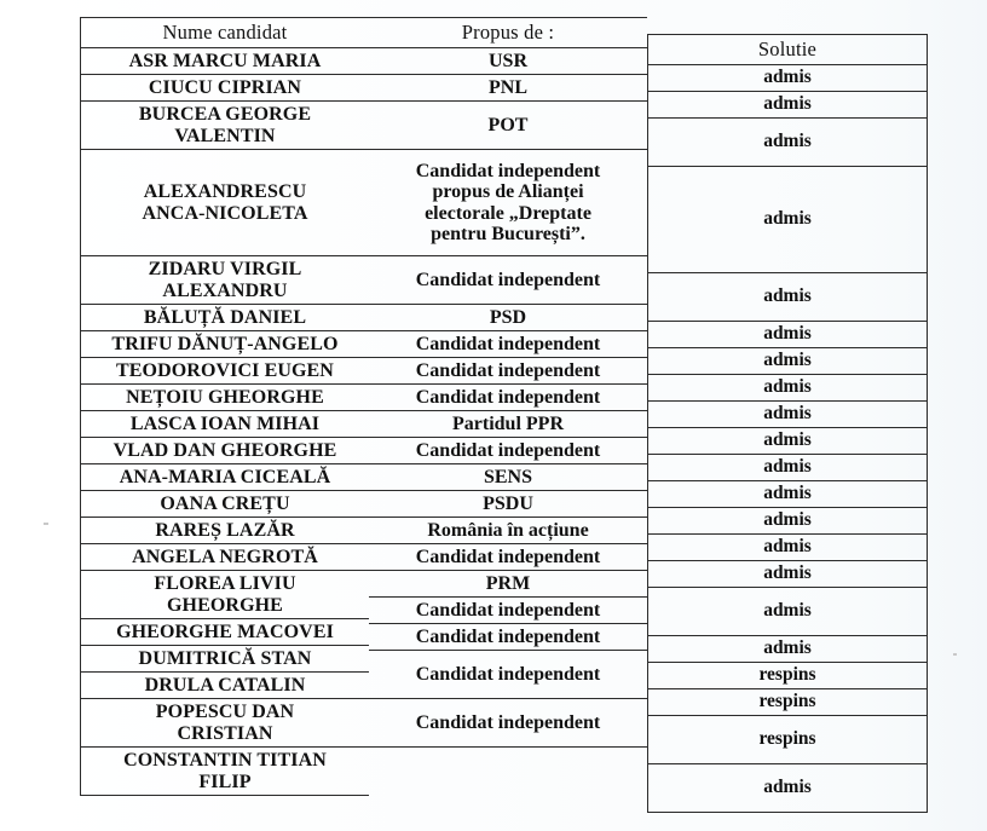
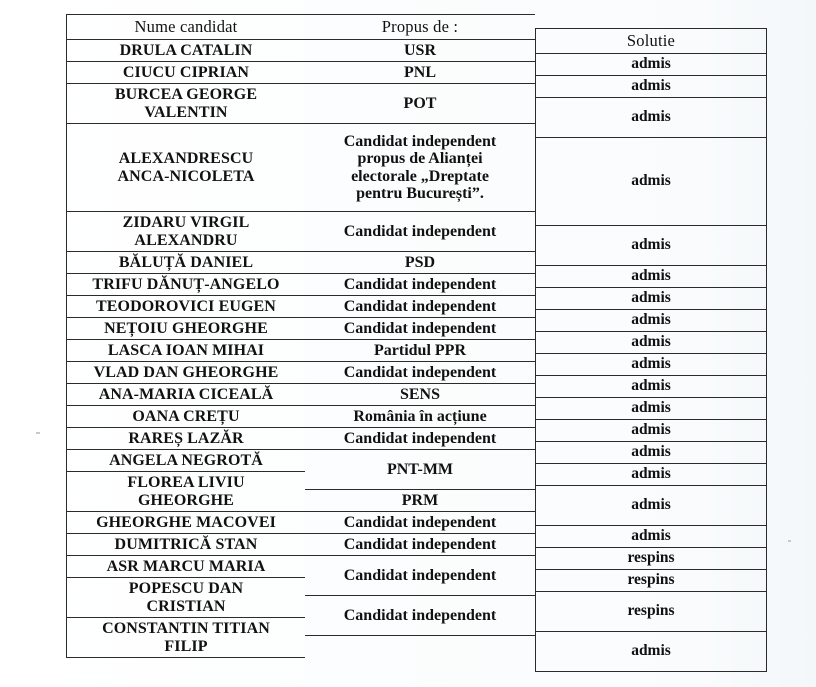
  Nume candidat
- ASR MARCU MARIA
+ DRULA CATALIN
  CIUCU CIPRIAN
  BURCEA GEORGE
  VALENTIN
  ALEXANDRESCU
  ANCA-NICOLETA
  ZIDARU VIRGIL
  ALEXANDRU
  BĂLUȚĂ DANIEL
  TRIFU DĂNUȚ-ANGELO
  TEODOROVICI EUGEN
  NEȚOIU GHEORGHE
  LASCA IOAN MIHAI
  VLAD DAN GHEORGHE
  ANA-MARIA CICEALĂ
  OANA CREȚU
  RAREȘ LAZĂR
  ANGELA NEGROTĂ
  FLOREA LIVIU
  GHEORGHE
  GHEORGHE MACOVEI
  DUMITRICĂ STAN
- DRULA CATALIN
+ ASR MARCU MARIA
  POPESCU DAN
  CRISTIAN
  CONSTANTIN TITIAN
  FILIP
  Propus de :
  USR
  PNL
  POT
  Candidat independent
  propus de Alianței
  electorale „Dreptate
  pentru București”.
  Candidat independent
  PSD
  Candidat independent
  Candidat independent
  Candidat independent
  Partidul PPR
  Candidat independent
  SENS
- PSDU
  România în acțiune
  Candidat independent
+ PNT-MM
  PRM
  Candidat independent
  Candidat independent
  Candidat independent
  Candidat independent
  Solutie
  admis
  admis
  admis
  admis
  admis
  admis
  admis
  admis
  admis
  admis
  admis
  admis
  admis
  admis
  admis
  admis
  admis
  respins
  respins
  respins
  admis
